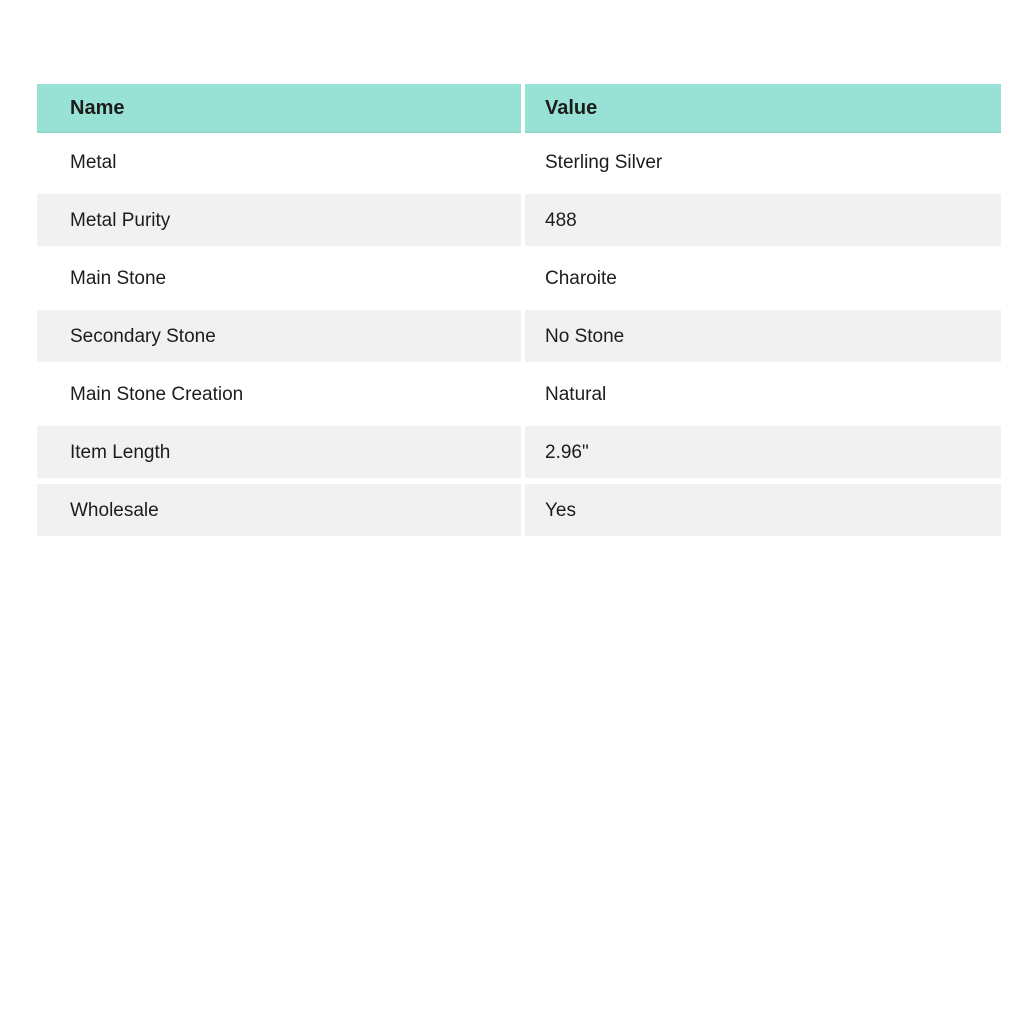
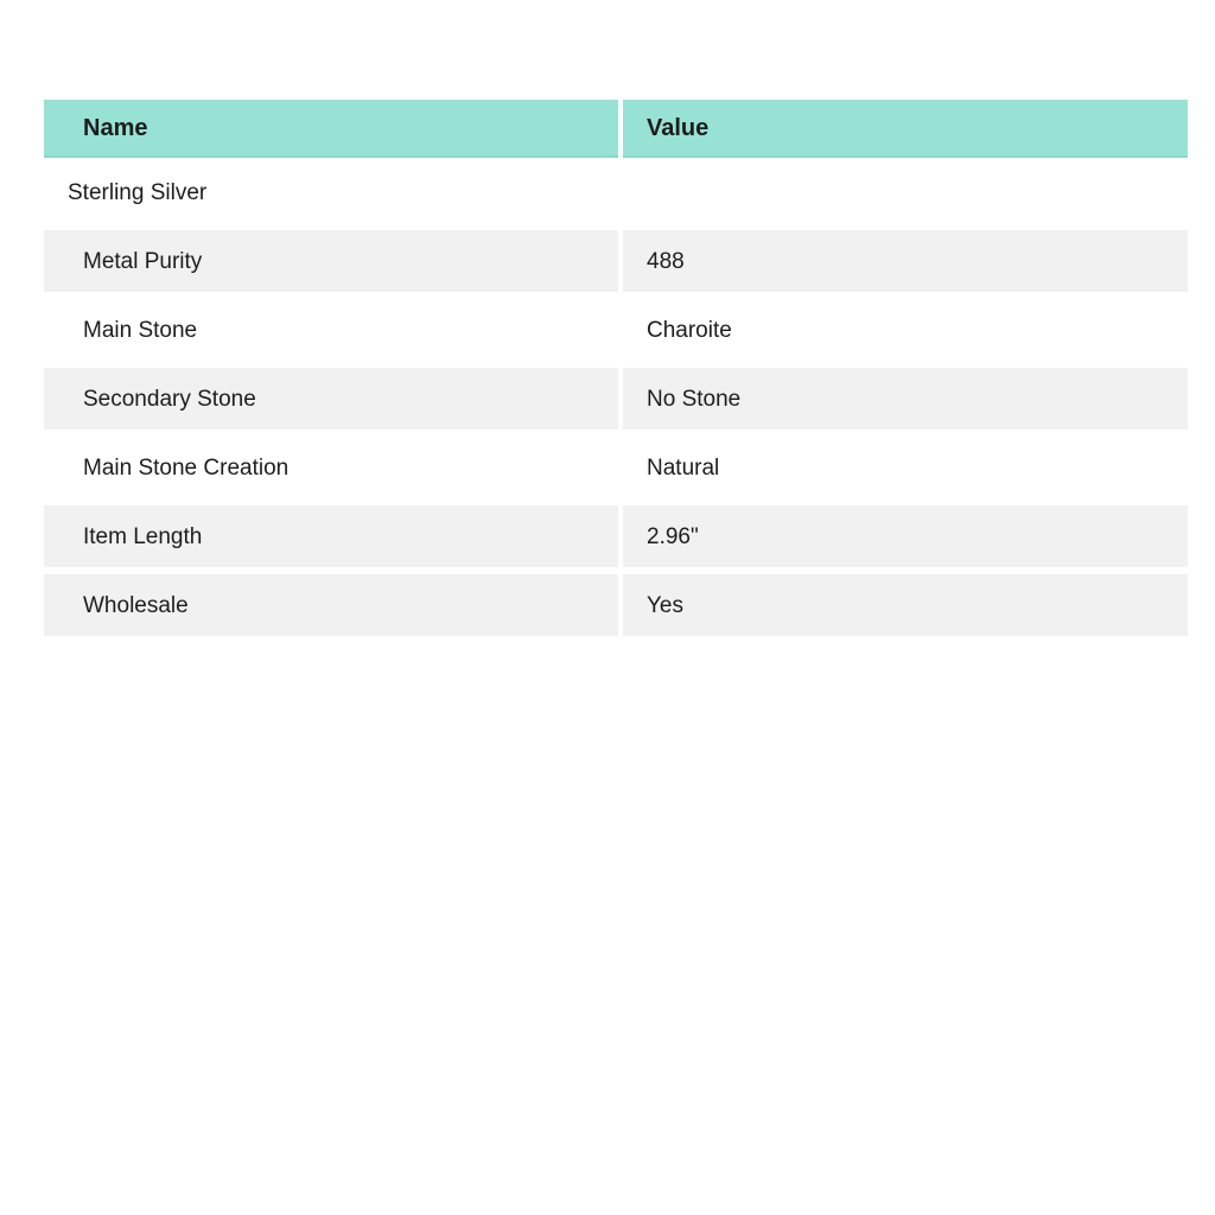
  Name
  Value
- Metal
  Sterling Silver
  Metal Purity
  488
  Main Stone
  Charoite
  Secondary Stone
  No Stone
  Main Stone Creation
  Natural
  Item Length
  2.96"
  Wholesale
  Yes
